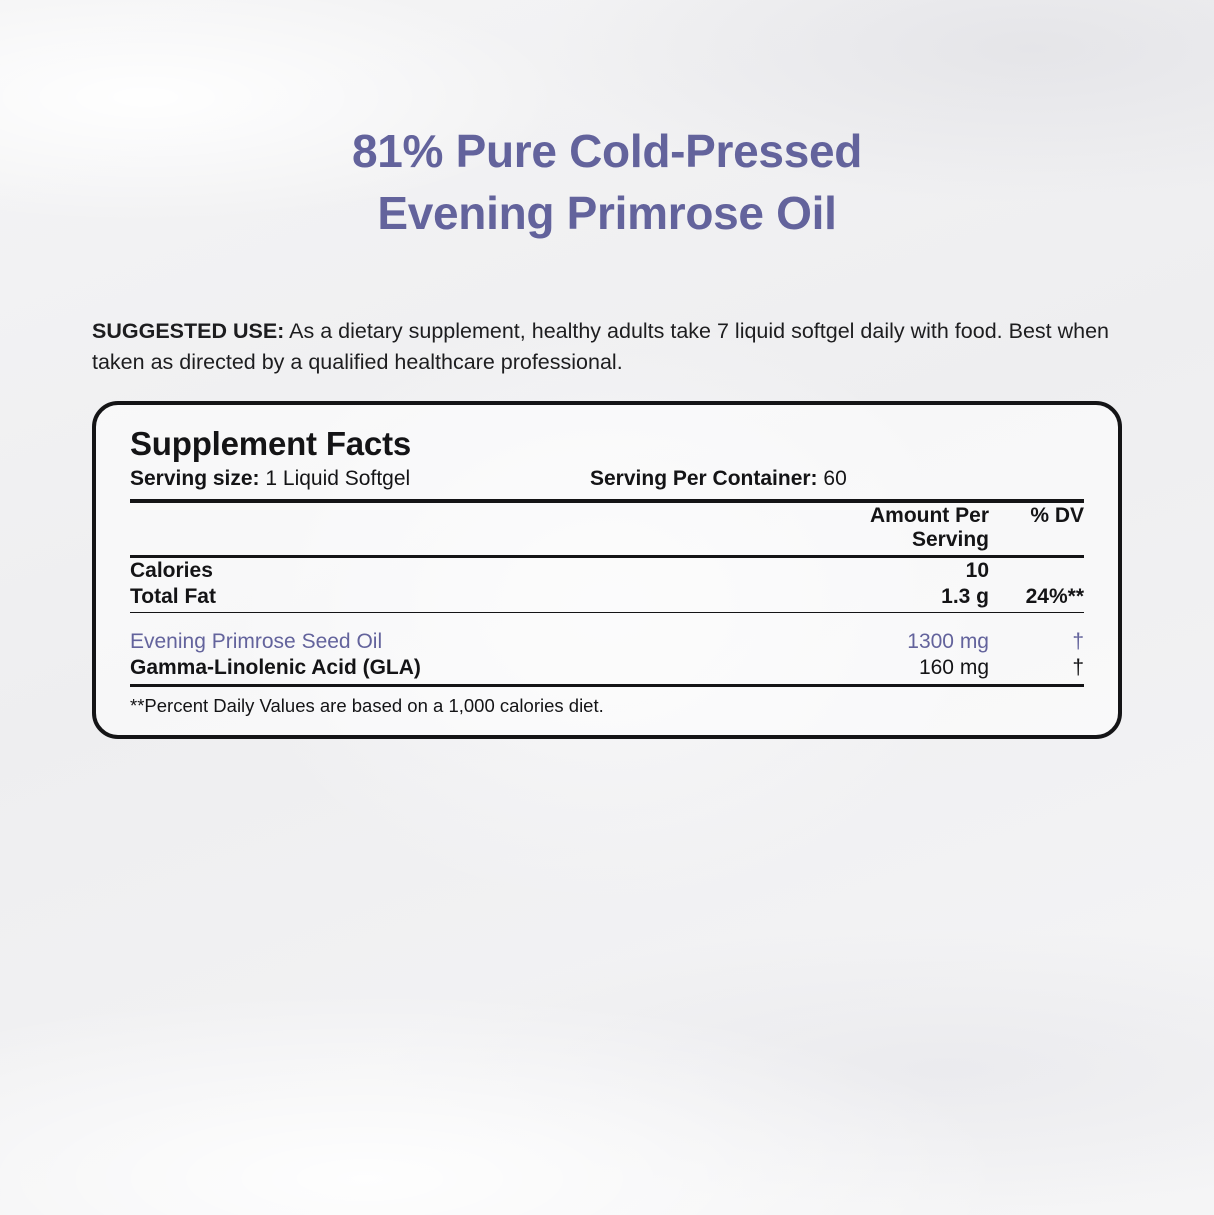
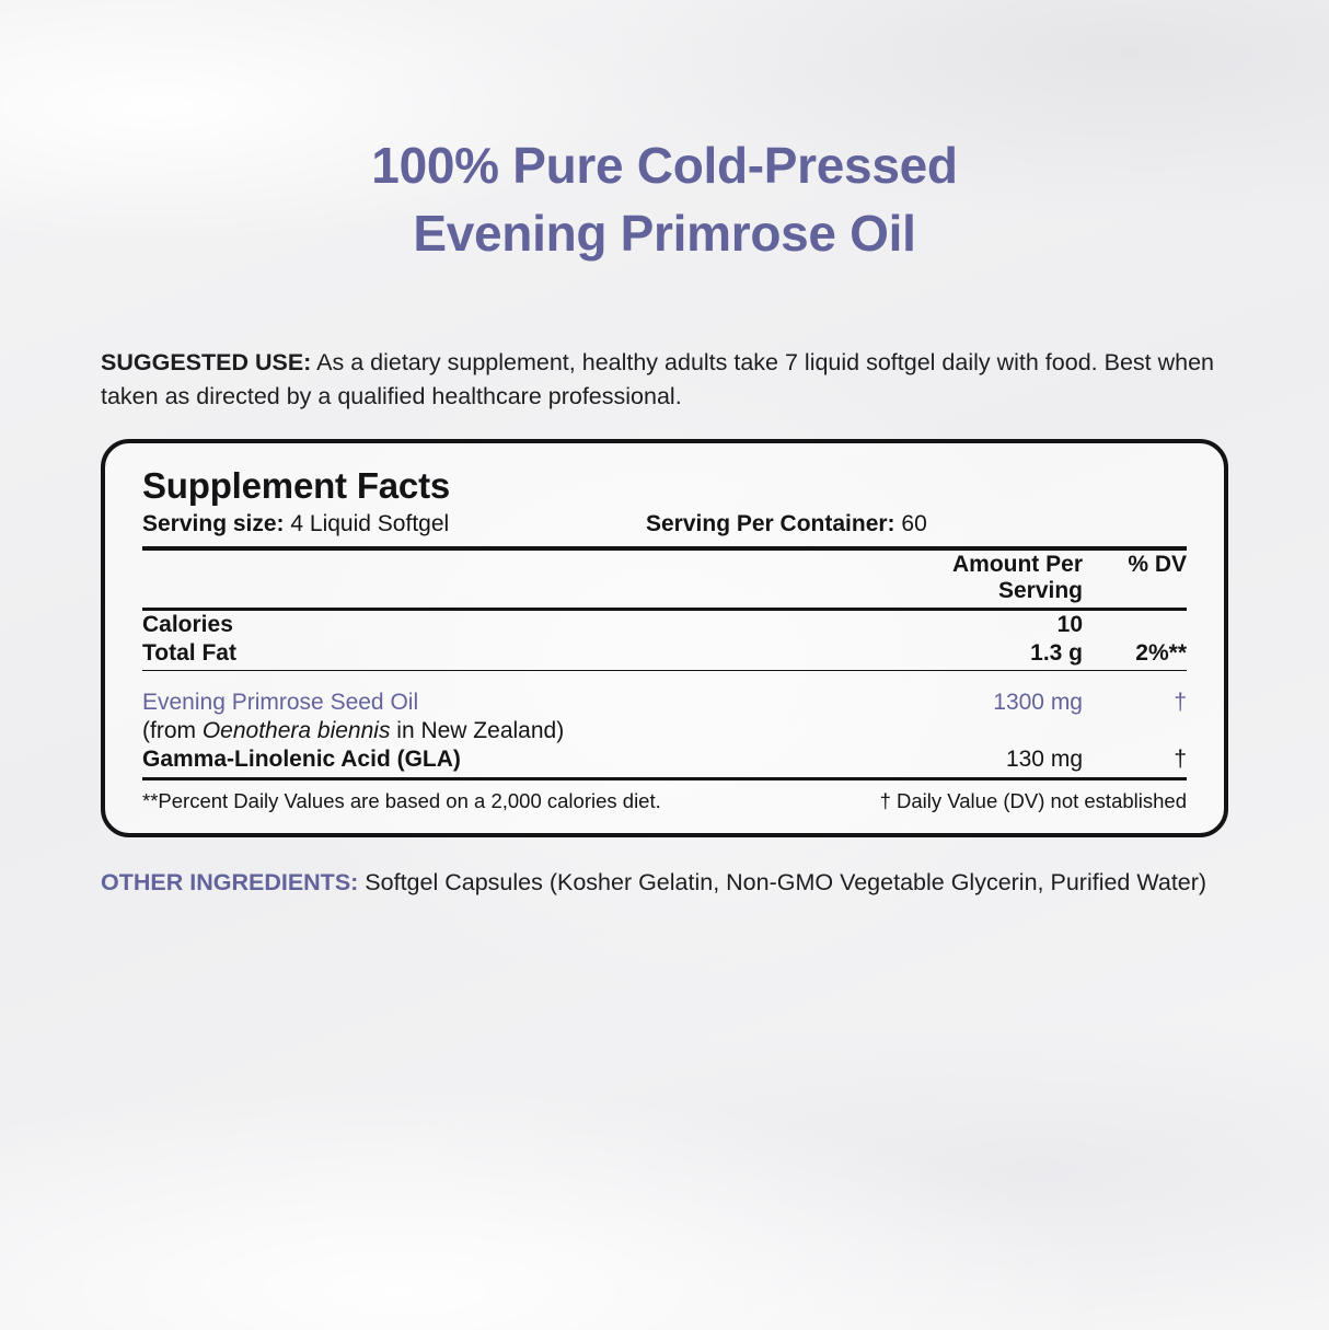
- 81% Pure Cold-Pressed
+ 100% Pure Cold-Pressed
  Evening Primrose Oil
  SUGGESTED USE: As a dietary supplement, healthy adults take 7 liquid softgel daily with food. Best when taken as directed by a qualified healthcare professional.
  Supplement Facts
- Serving size: 1 Liquid Softgel
+ Serving size: 4 Liquid Softgel
  Serving Per Container: 60
  	Amount Per Serving	% DV
  Calories	10
- Total Fat	1.3 g	24%**
+ Total Fat	1.3 g	2%**
  Evening Primrose Seed Oil	1300 mg	†
+ (from Oenothera biennis in New Zealand)
- Gamma-Linolenic Acid (GLA)	160 mg	†
+ Gamma-Linolenic Acid (GLA)	130 mg	†
- **Percent Daily Values are based on a 1,000 calories diet.
+ **Percent Daily Values are based on a 2,000 calories diet.
+ † Daily Value (DV) not established
+ OTHER INGREDIENTS: Softgel Capsules (Kosher Gelatin, Non-GMO Vegetable Glycerin, Purified Water)
